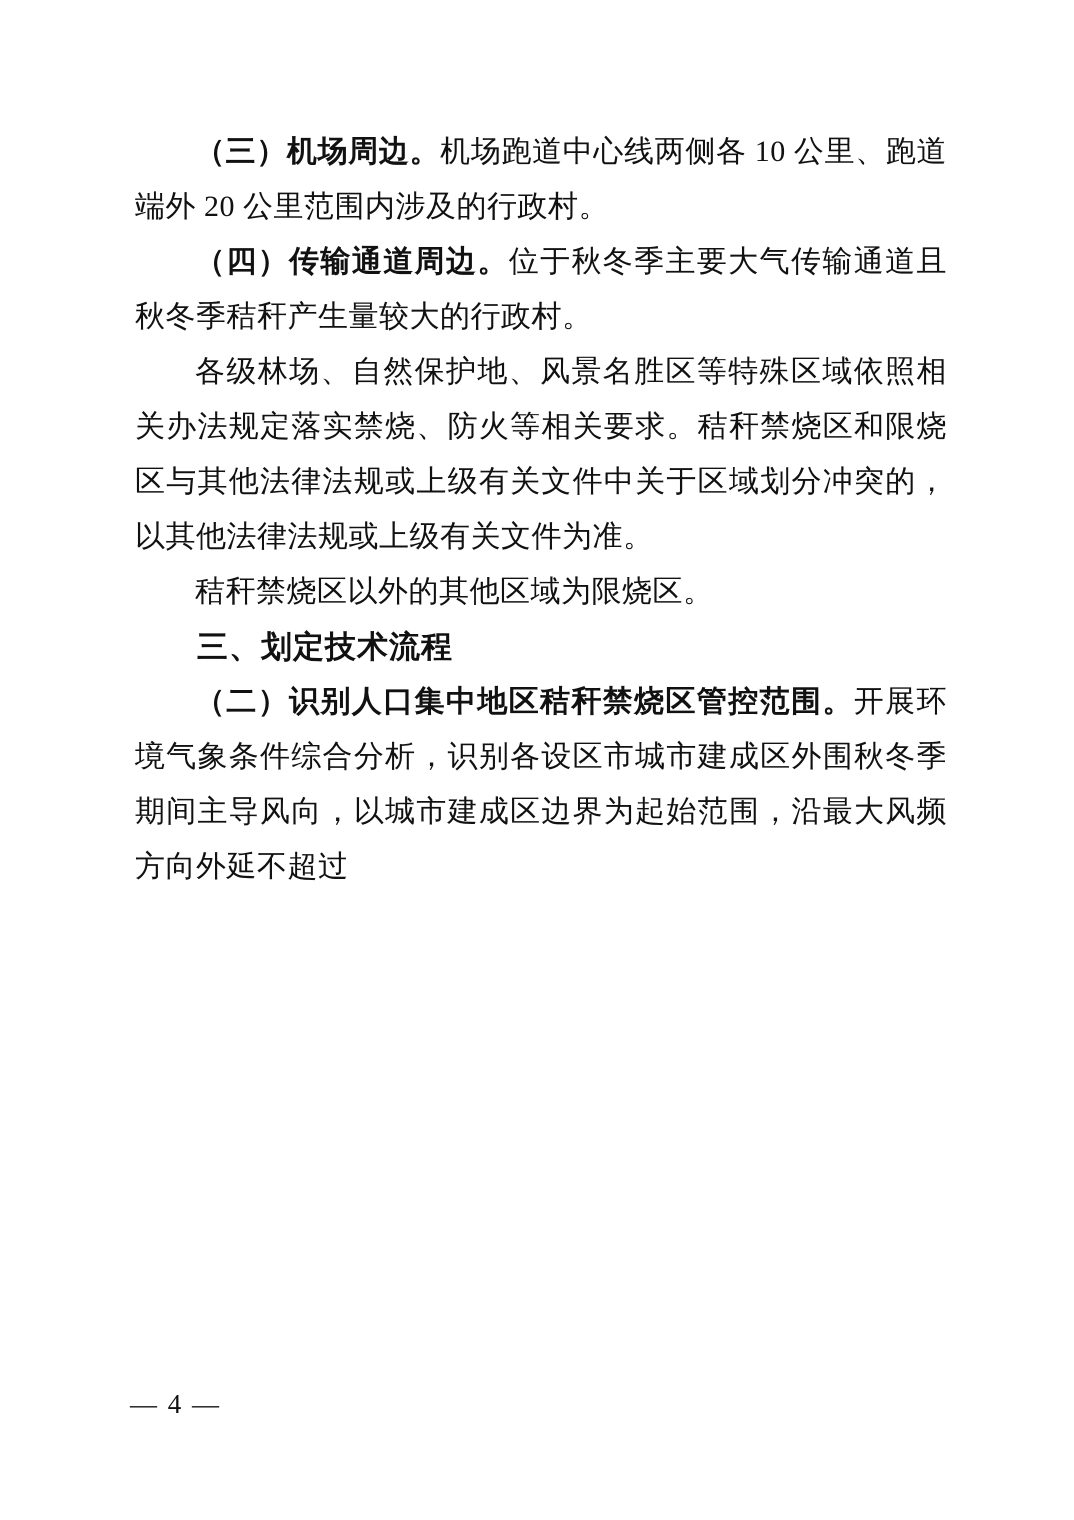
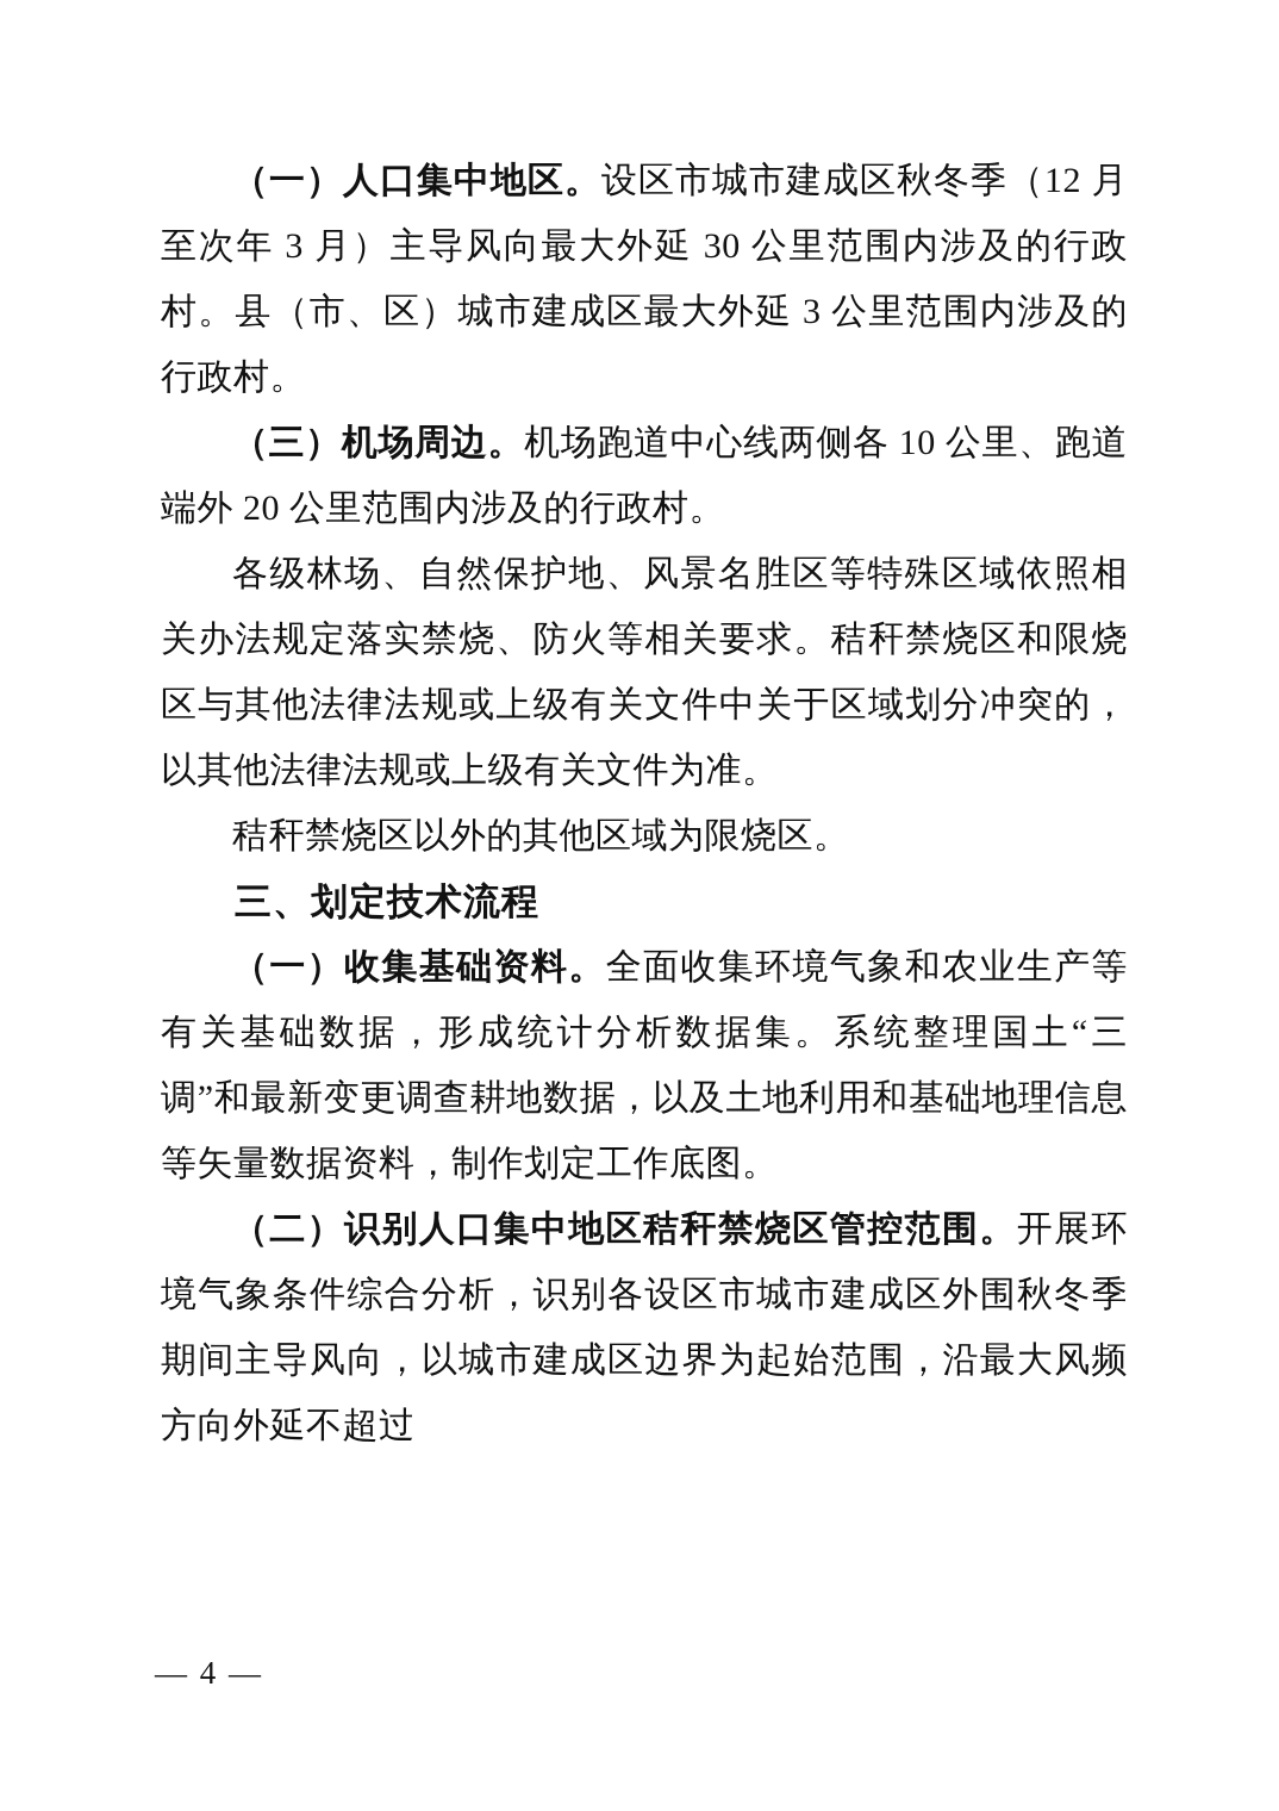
+ （一）人口集中地区。设区市城市建成区秋冬季（12 月至次年 3 月）主导风向最大外延 30 公里范围内涉及的行政村。县（市、区）城市建成区最大外延 3 公里范围内涉及的行政村。
  （三）机场周边。机场跑道中心线两侧各 10 公里、跑道端外 20 公里范围内涉及的行政村。
- （四）传输通道周边。位于秋冬季主要大气传输通道且秋冬季秸秆产生量较大的行政村。
  各级林场、自然保护地、风景名胜区等特殊区域依照相关办法规定落实禁烧、防火等相关要求。秸秆禁烧区和限烧区与其他法律法规或上级有关文件中关于区域划分冲突的，以其他法律法规或上级有关文件为准。
  秸秆禁烧区以外的其他区域为限烧区。
  三、划定技术流程
+ （一）收集基础资料。全面收集环境气象和农业生产等有关基础数据，形成统计分析数据集。系统整理国土“三调”和最新变更调查耕地数据，以及土地利用和基础地理信息等矢量数据资料，制作划定工作底图。
  （二）识别人口集中地区秸秆禁烧区管控范围。开展环境气象条件综合分析，识别各设区市城市建成区外围秋冬季期间主导风向，以城市建成区边界为起始范围，沿最大风频方向外延不超过
  — 4 —
